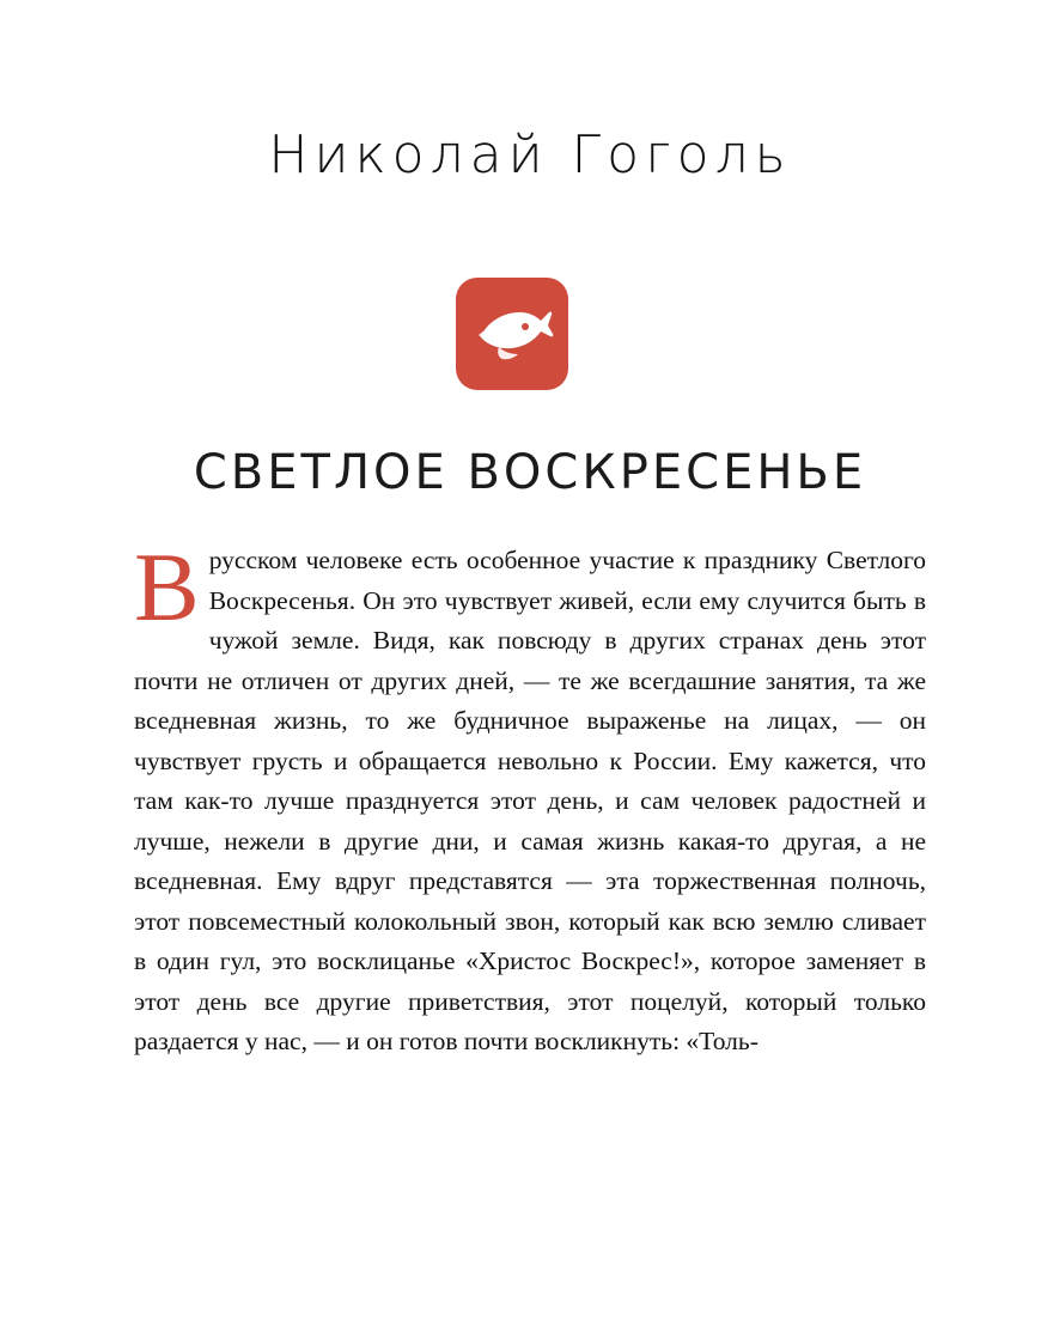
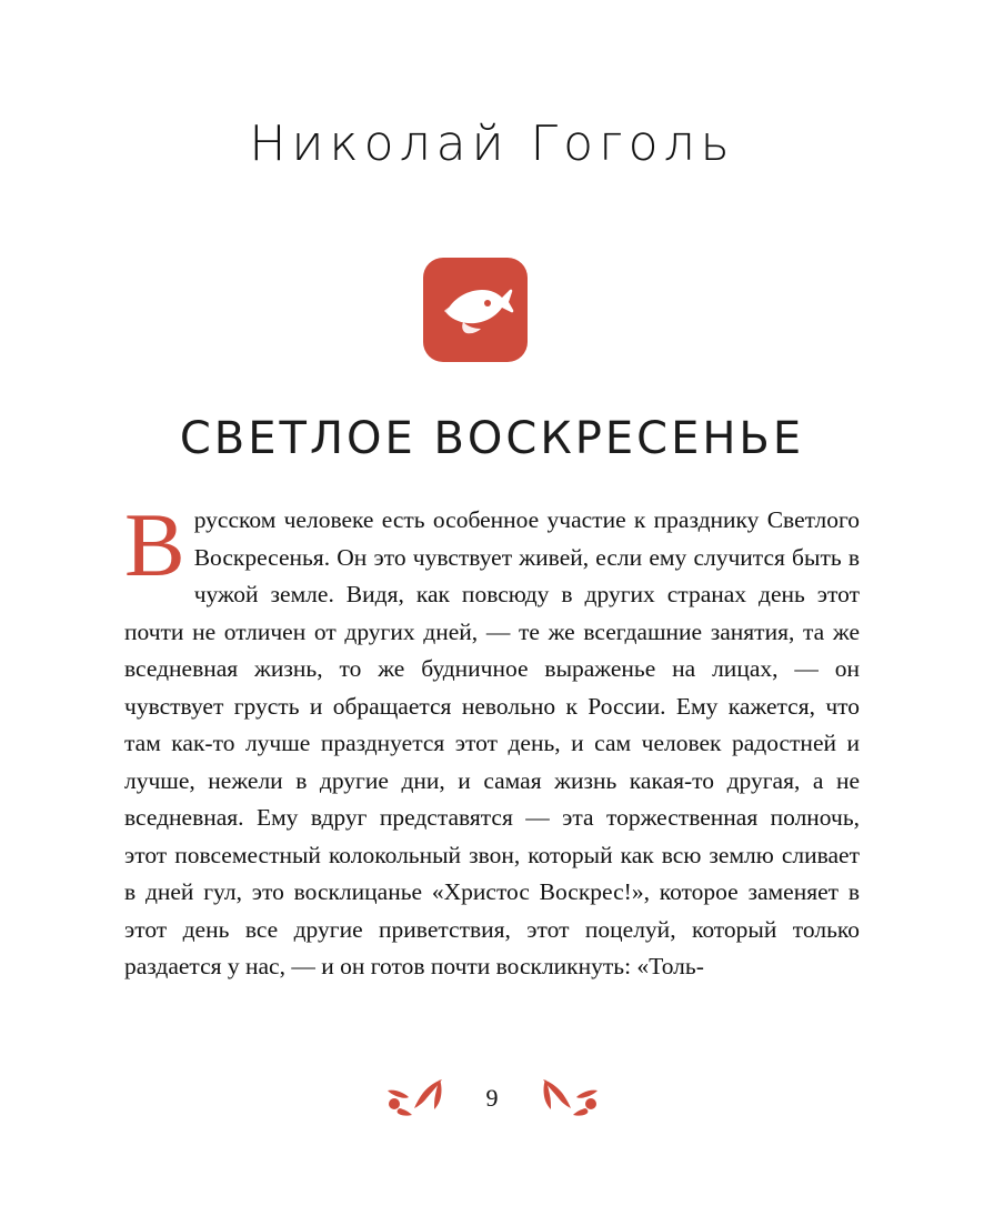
  Николай Гоголь
  СВЕТЛОЕ ВОСКРЕСЕНЬЕ
  В
- русском человеке есть особенное участие к празднику Светлого Воскресенья. Он это чувствует живей, если ему случится быть в чужой земле. Видя, как повсюду в других странах день этот почти не отличен от других дней, — те же всегдашние занятия, та же вседневная жизнь, то же буднич­ное выраженье на лицах, — он чувствует грусть и обращается невольно к России. Ему кажется, что там как-то лучше празднуется этот день, и сам человек радостней и лучше, нежели в другие дни, и самая жизнь какая-то другая, а не вседневная. Ему вдруг представятся — эта торжественная полночь, этот повсеместный колокольный звон, который как всю землю сливает в один гул, это восклицанье «Христос Воскрес!», которое заменяет в этот день все другие приветствия, этот поцелуй, который только раздается у нас, — и он готов почти воскликнуть: «Толь-
+ русском человеке есть особенное участие к празднику Светлого Воскресенья. Он это чувствует живей, если ему случится быть в чужой земле. Видя, как повсюду в других странах день этот почти не отличен от других дней, — те же всегдашние занятия, та же вседневная жизнь, то же буднич­ное выраженье на лицах, — он чувствует грусть и обращается невольно к России. Ему кажется, что там как-то лучше празднуется этот день, и сам человек радостней и лучше, нежели в другие дни, и самая жизнь какая-то другая, а не вседневная. Ему вдруг представятся — эта торжественная полночь, этот повсеместный колокольный звон, который как всю землю сливает в дней гул, это восклицанье «Христос Воскрес!», которое заменяет в этот день все другие приветствия, этот поцелуй, который только раздается у нас, — и он готов почти воскликнуть: «Толь-
+ 9
